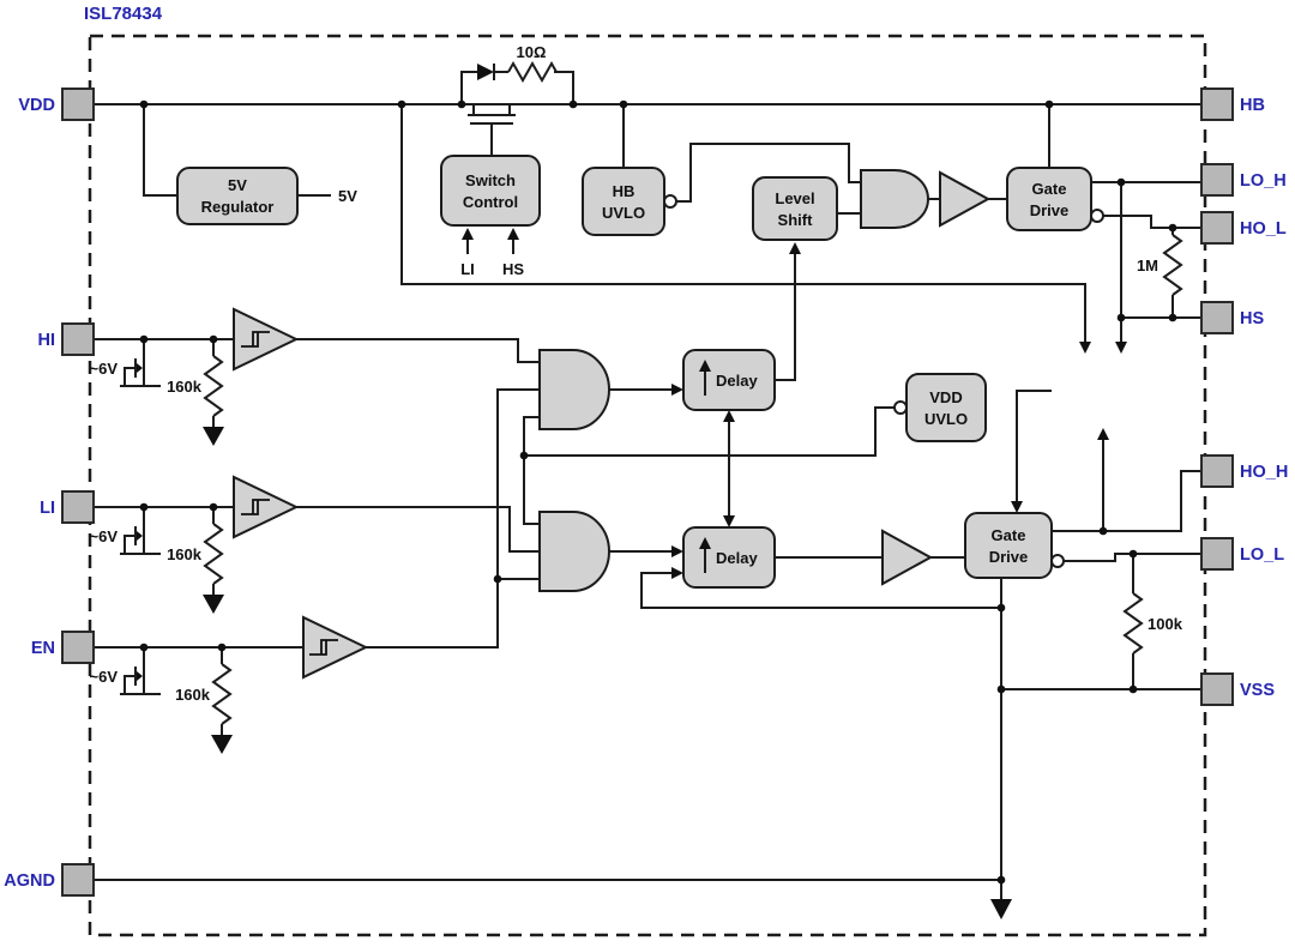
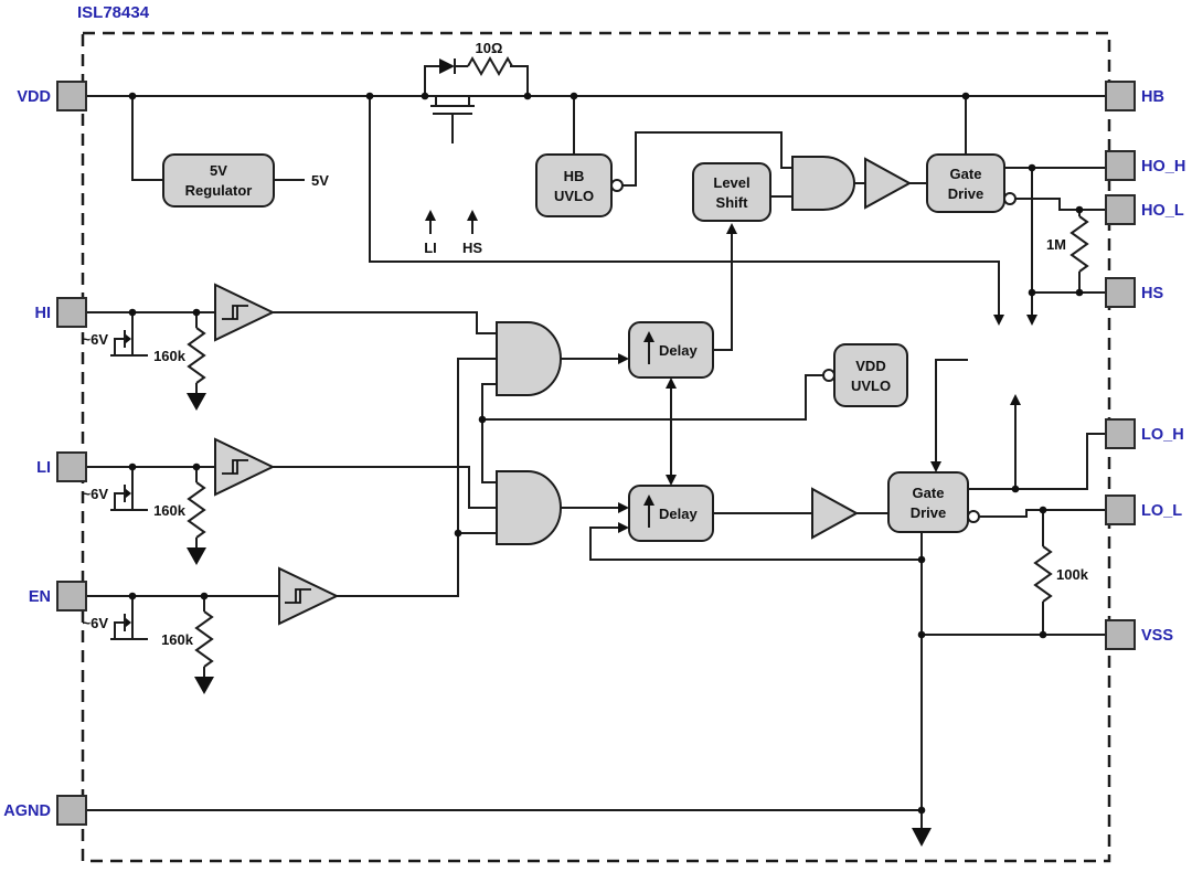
  ISL78434
  5V
  Regulator
- Switch
- Control
  HB
  UVLO
  Level
  Shift
  Gate
  Drive
  VDD
  UVLO
  Gate
  Drive
  Delay
  Delay
  VDD
  HI
  LI
  EN
  AGND
  HB
- LO_H
+ HO_H
  HO_L
  HS
- HO_H
+ LO_H
  LO_L
  VSS
  10Ω
  5V
  LI
  HS
  ~6V
  ~6V
  ~6V
  160k
  160k
  160k
  1M
  100k
